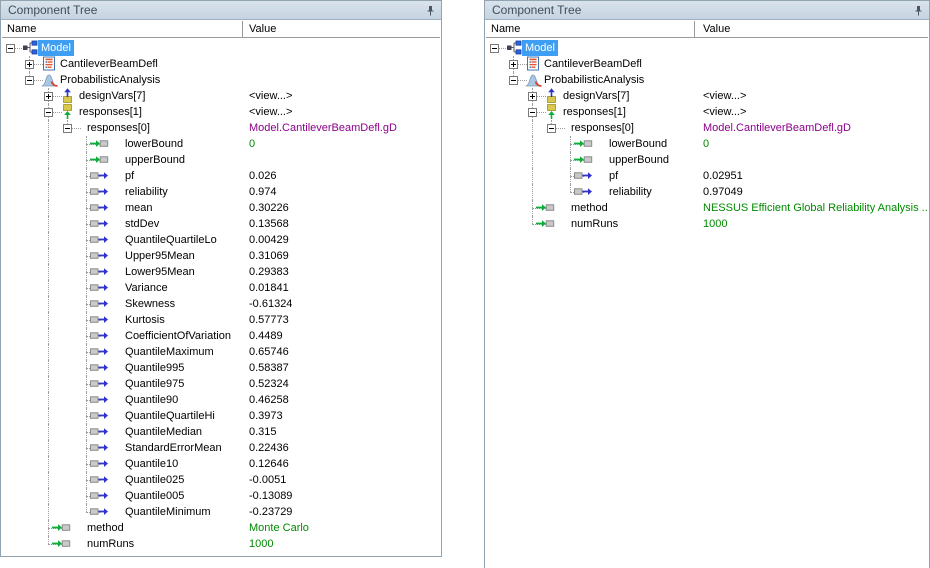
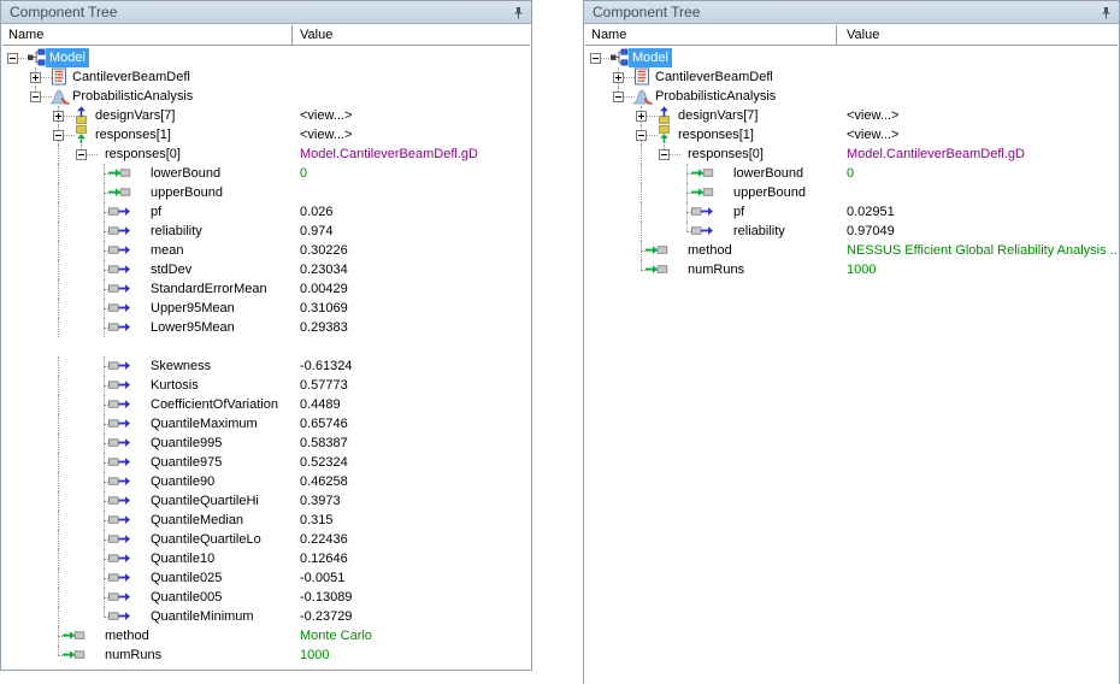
  Component Tree
  Name
  Value
  Model
  CantileverBeamDefl
  ProbabilisticAnalysis
  designVars[7]
  <view...>
  responses[1]
  <view...>
  responses[0]
  Model.CantileverBeamDefl.gD
  lowerBound
  0
  upperBound
  pf
  0.026
  reliability
  0.974
  mean
  0.30226
  stdDev
- 0.13568
+ 0.23034
- QuantileQuartileLo
+ StandardErrorMean
  0.00429
  Upper95Mean
  0.31069
  Lower95Mean
  0.29383
- Variance
- 0.01841
  Skewness
  -0.61324
  Kurtosis
  0.57773
  CoefficientOfVariation
  0.4489
  QuantileMaximum
  0.65746
  Quantile995
  0.58387
  Quantile975
  0.52324
  Quantile90
  0.46258
  QuantileQuartileHi
  0.3973
  QuantileMedian
  0.315
- StandardErrorMean
+ QuantileQuartileLo
  0.22436
  Quantile10
  0.12646
  Quantile025
  -0.0051
  Quantile005
  -0.13089
  QuantileMinimum
  -0.23729
  method
  Monte Carlo
  numRuns
  1000
  Component Tree
  Name
  Value
  Model
  CantileverBeamDefl
  ProbabilisticAnalysis
  designVars[7]
  <view...>
  responses[1]
  <view...>
  responses[0]
  Model.CantileverBeamDefl.gD
  lowerBound
  0
  upperBound
  pf
  0.02951
  reliability
  0.97049
  method
  NESSUS Efficient Global Reliability Analysis ..
  numRuns
  1000
